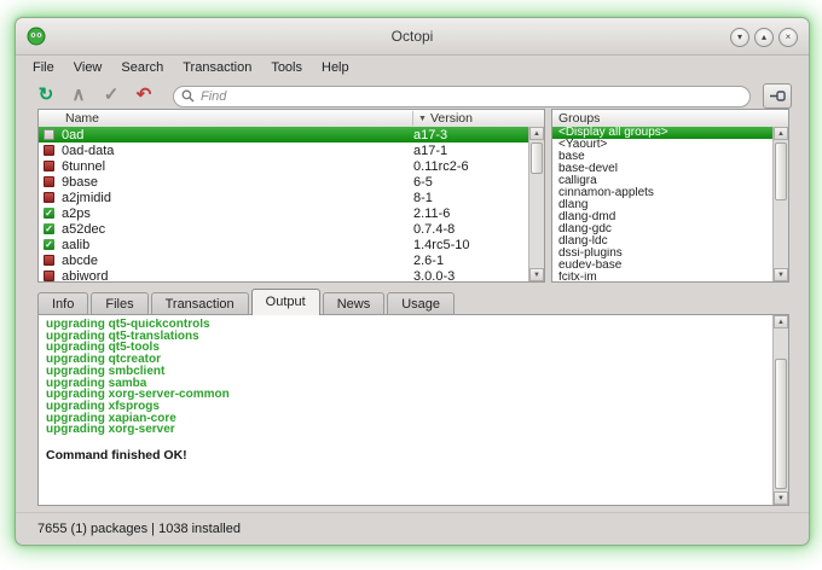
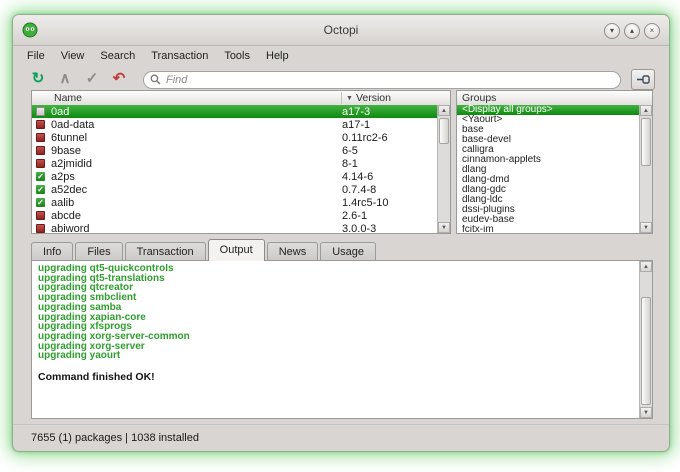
  Octopi
  ▾
  ▴
  ×
  File
  View
  Search
  Transaction
  Tools
  Help
  ↻
  ∧
  ✓
  ↶
  Find
  Name
  Version
  0ad
  a17-3
  0ad-data
  a17-1
  6tunnel
  0.11rc2-6
  9base
  6-5
  a2jmidid
  8-1
  ✓
  a2ps
- 2.11-6
+ 4.14-6
  ✓
  a52dec
  0.7.4-8
  ✓
  aalib
  1.4rc5-10
  abcde
  2.6-1
  abiword
  3.0.0-3
  Groups
  <Display all groups>
  <Yaourt>
  base
  base-devel
  calligra
  cinnamon-applets
  dlang
  dlang-dmd
  dlang-gdc
  dlang-ldc
  dssi-plugins
  eudev-base
  fcitx-im
  Info
  Files
  Transaction
  Output
  News
  Usage
  upgrading qt5-quickcontrols
  upgrading qt5-translations
- upgrading qt5-tools
  upgrading qtcreator
  upgrading smbclient
  upgrading samba
- upgrading xorg-server-common
+ upgrading xapian-core
  upgrading xfsprogs
- upgrading xapian-core
+ upgrading xorg-server-common
  upgrading xorg-server
+ upgrading yaourt
  Command finished OK!
  7655 (1) packages | 1038 installed
